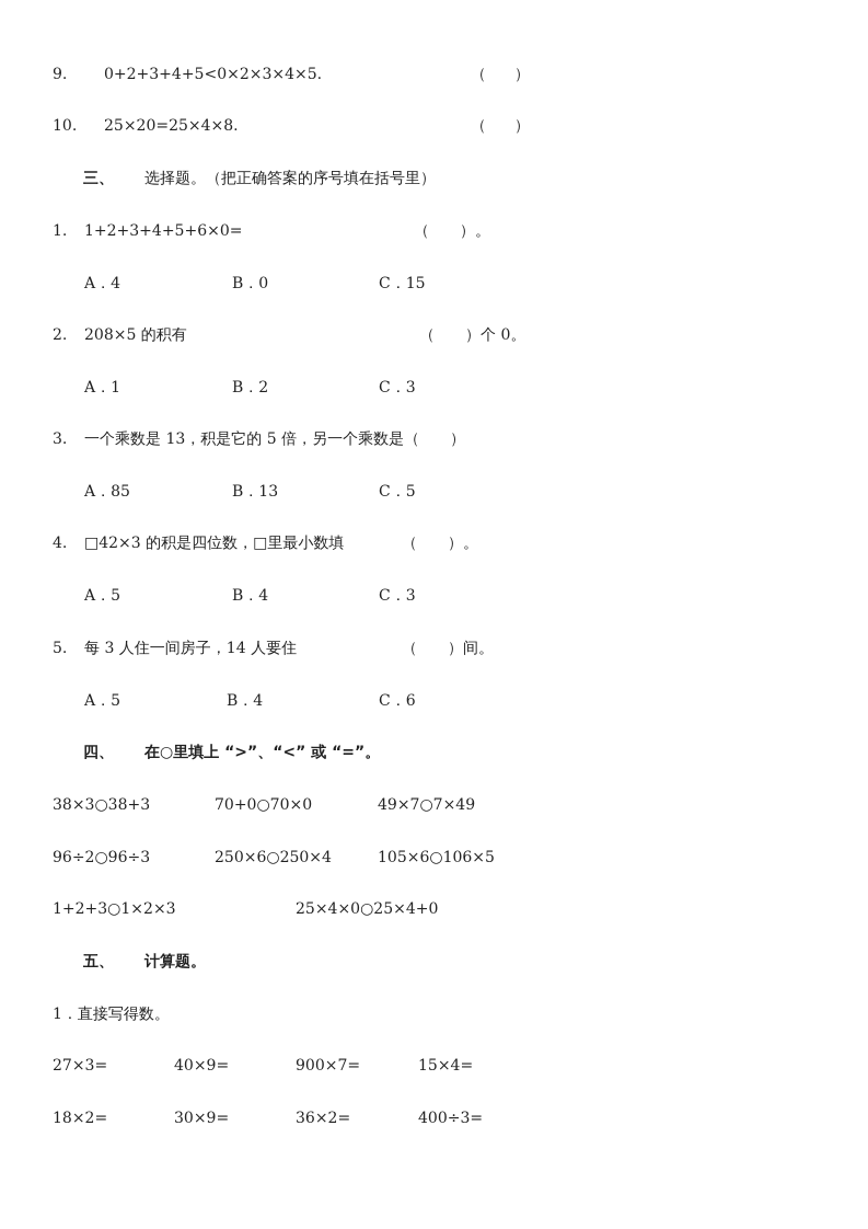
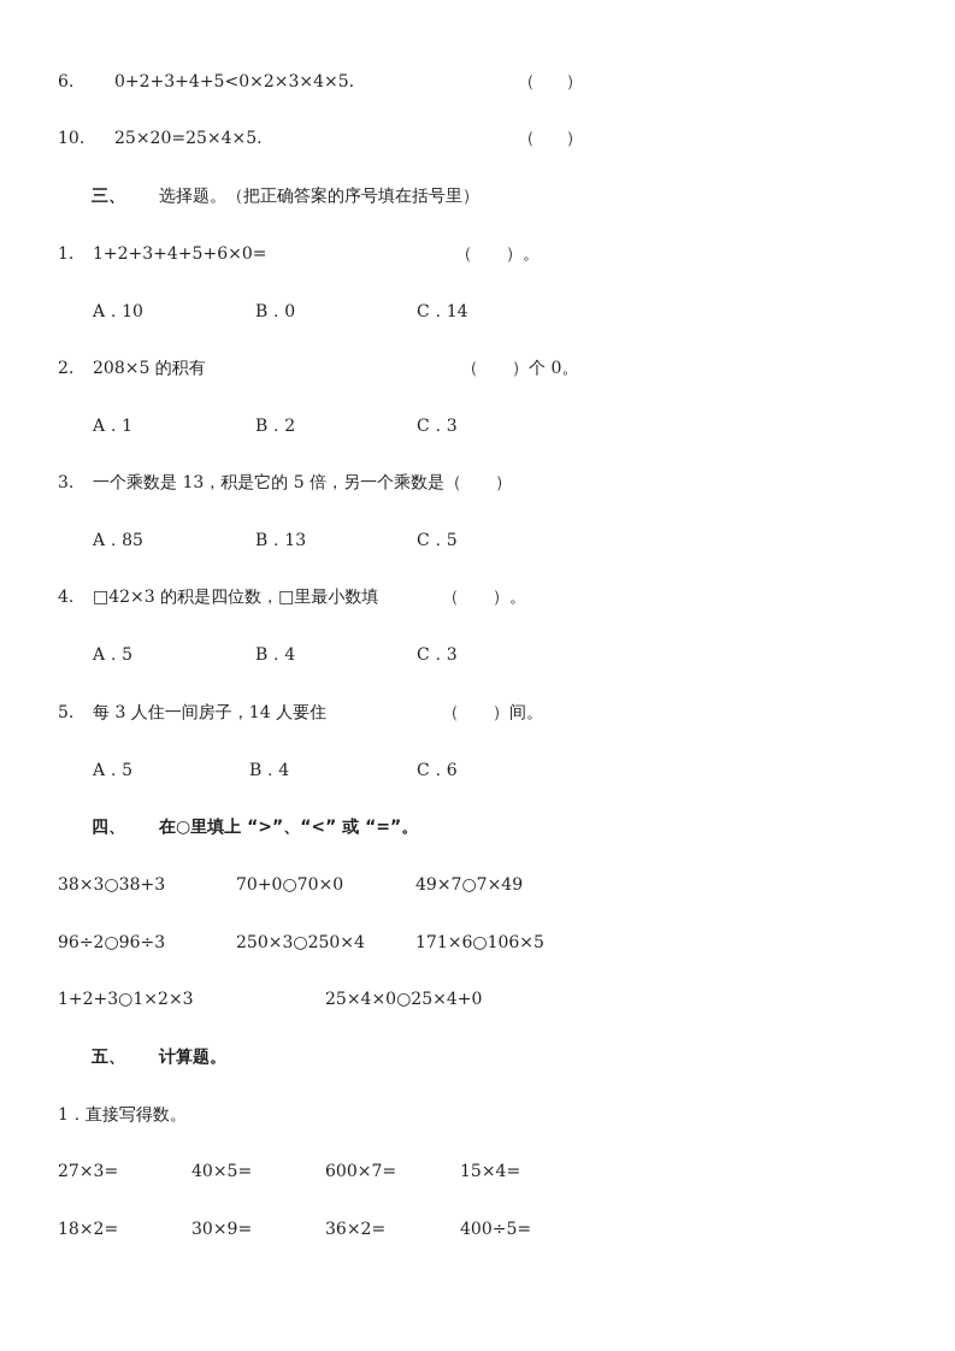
- 9.
+ 6.
  0+2+3+4+5<0×2×3×4×5.
  （
  ）
  10.
- 25×20=25×4×8.
+ 25×20=25×4×5.
  （
  ）
  三、
  选择题。（把正确答案的序号填在括号里）
  1.
  1+2+3+4+5+6×0=
  （ ）。
- A．4
+ A．10
  B．0
- C．15
+ C．14
  2.
  208×5 的积有
  （ ）个 0。
  A．1
  B．2
  C．3
  3.
  一个乘数是 13，积是它的 5 倍，另一个乘数是（ ）
  A．85
  B．13
  C．5
  4.
  □42×3 的积是四位数，□里最小数填
  （ ）。
  A．5
  B．4
  C．3
  5.
  每 3 人住一间房子，14 人要住
  （ ）间。
  A．5
  B．4
  C．6
  四、
  在○里填上 “>”、“<” 或 “=”。
  38×3○38+3
  70+0○70×0
  49×7○7×49
  96÷2○96÷3
- 250×6○250×4
+ 250×3○250×4
- 105×6○106×5
+ 171×6○106×5
  1+2+3○1×2×3
  25×4×0○25×4+0
  五、
  计算题。
  1．直接写得数。
  27×3=
- 40×9=
+ 40×5=
- 900×7=
+ 600×7=
  15×4=
  18×2=
  30×9=
  36×2=
- 400÷3=
+ 400÷5=
